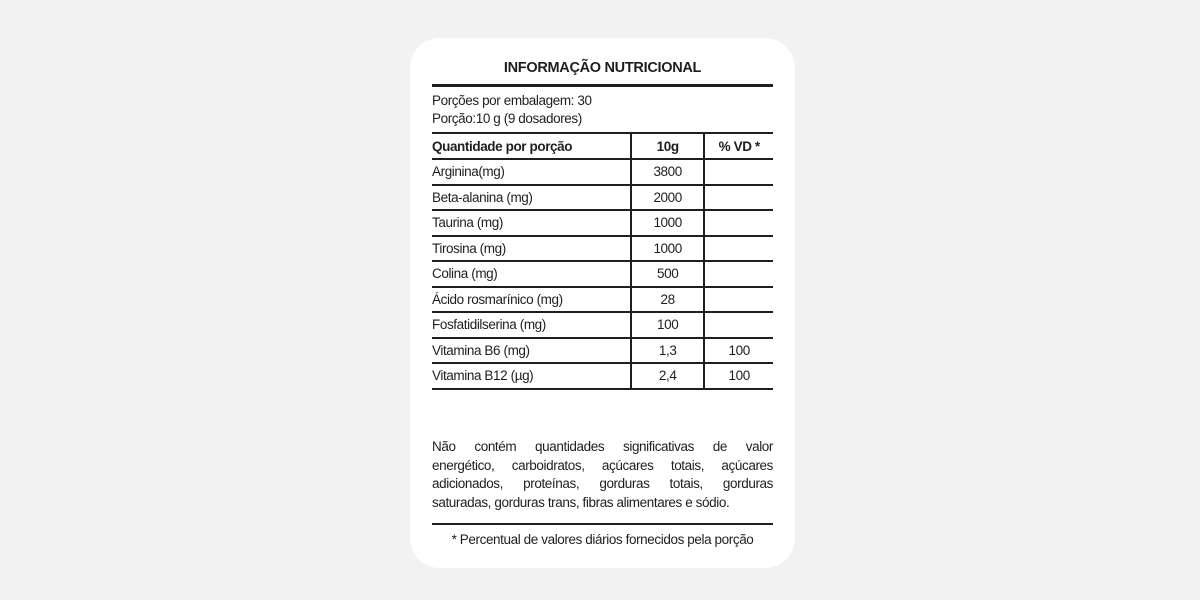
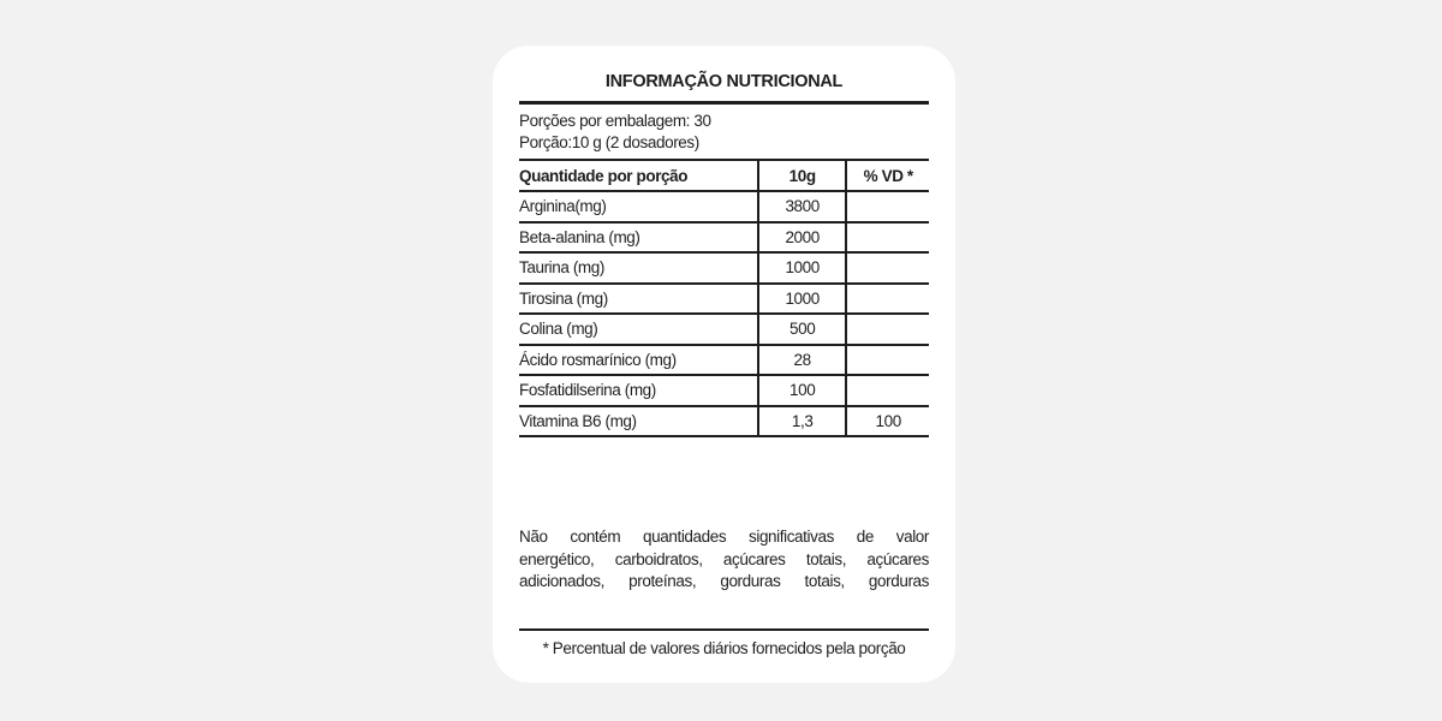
  INFORMAÇÃO NUTRICIONAL
  Porções por embalagem: 30
- Porção:10 g (9 dosadores)
+ Porção:10 g (2 dosadores)
  Quantidade por porção	10g	% VD *
  Arginina(mg)	3800
  Beta-alanina (mg)	2000
  Taurina (mg)	1000
  Tirosina (mg)	1000
  Colina (mg)	500
  Ácido rosmarínico (mg)	28
  Fosfatidilserina (mg)	100
  Vitamina B6 (mg)	1,3	100
- Vitamina B12 (µg)	2,4	100
  Não contém quantidades significativas de valor
  energético, carboidratos, açúcares totais, açúcares
  adicionados, proteínas, gorduras totais, gorduras
- saturadas, gorduras trans, fibras alimentares e sódio.
  * Percentual de valores diários fornecidos pela porção
